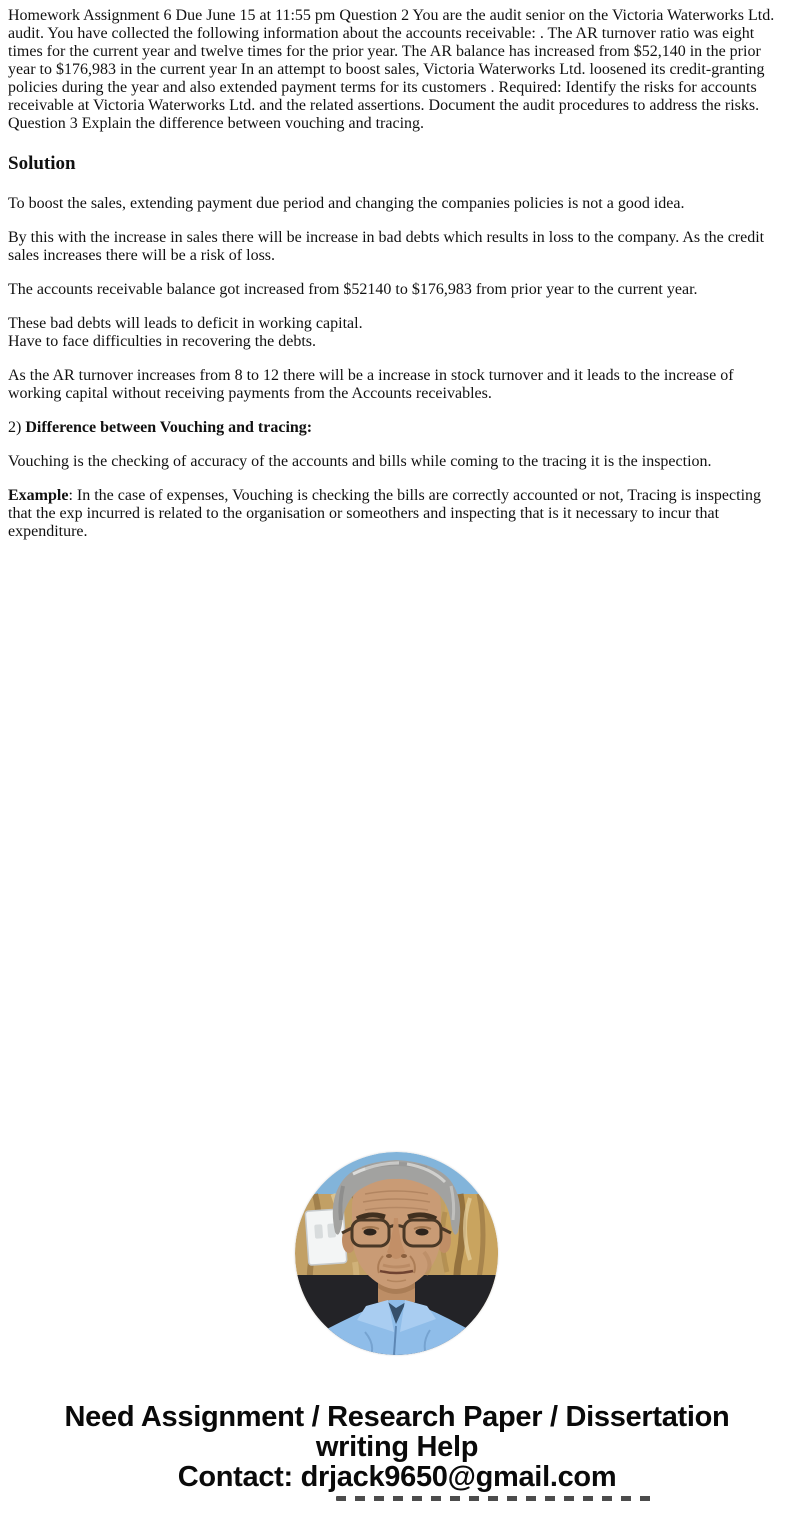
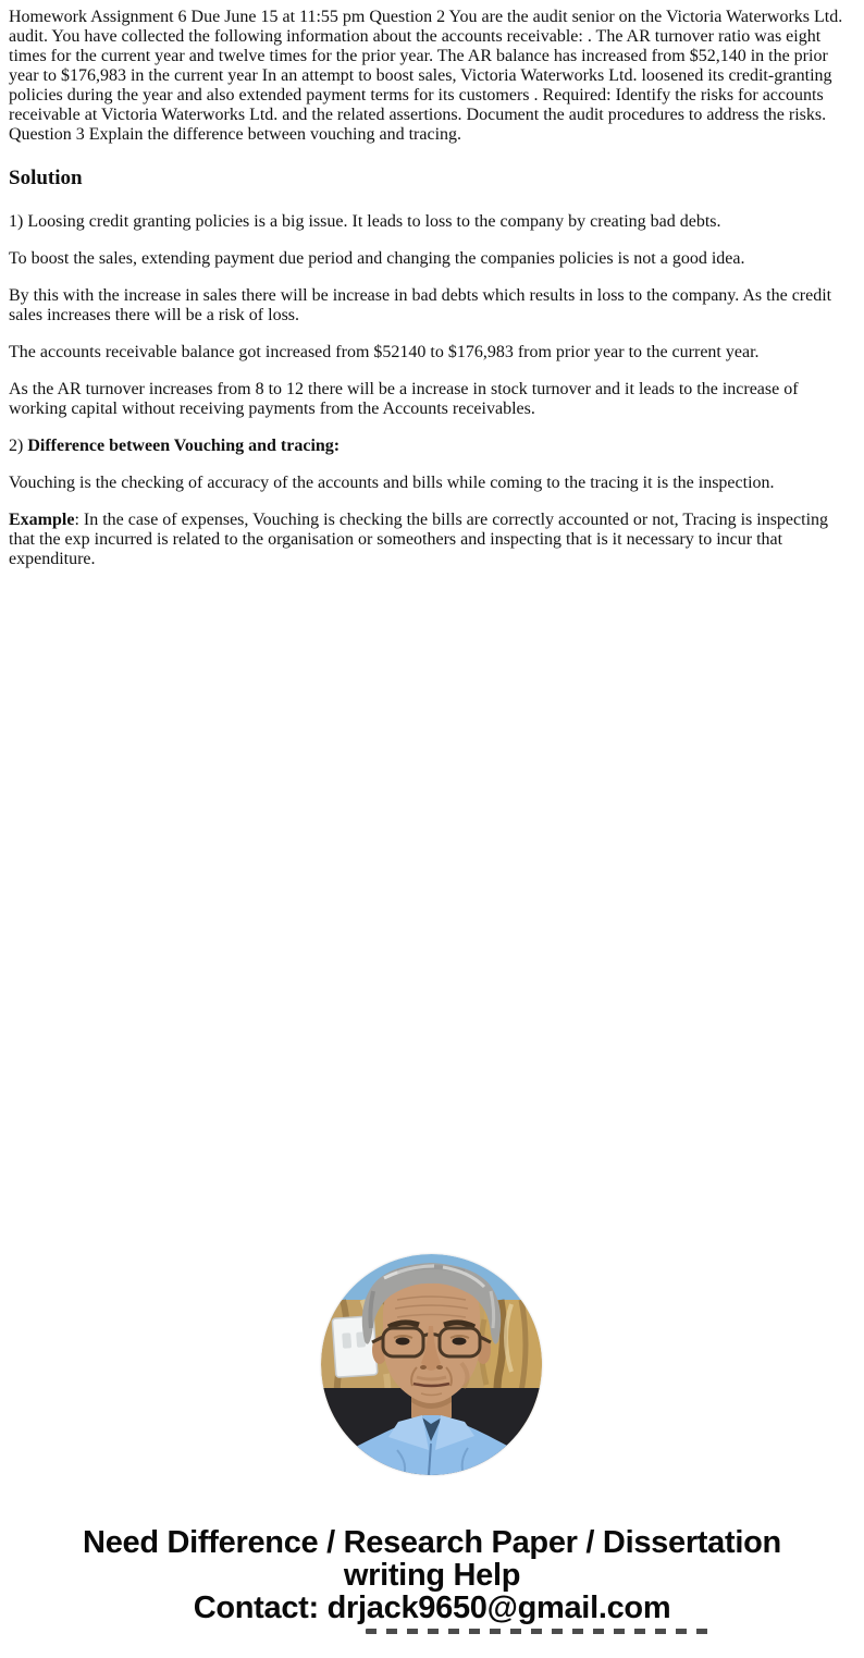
  Homework Assignment 6 Due June 15 at 11:55 pm Question 2 You are the audit senior on the Victoria Waterworks Ltd. audit. You have collected the following information about the accounts receivable: . The AR turnover ratio was eight times for the current year and twelve times for the prior year. The AR balance has increased from $52,140 in the prior year to $176,983 in the current year In an attempt to boost sales, Victoria Waterworks Ltd. loosened its credit-granting policies during the year and also extended payment terms for its customers . Required: Identify the risks for accounts receivable at Victoria Waterworks Ltd. and the related assertions. Document the audit procedures to address the risks. Question 3 Explain the difference between vouching and tracing.
  Solution
+ 1) Loosing credit granting policies is a big issue. It leads to loss to the company by creating bad debts.
  To boost the sales, extending payment due period and changing the companies policies is not a good idea.
  By this with the increase in sales there will be increase in bad debts which results in loss to the company. As the credit sales increases there will be a risk of loss.
  The accounts receivable balance got increased from $52140 to $176,983 from prior year to the current year.
- These bad debts will leads to deficit in working capital.
- Have to face difficulties in recovering the debts.
  As the AR turnover increases from 8 to 12 there will be a increase in stock turnover and it leads to the increase of working capital without receiving payments from the Accounts receivables.
  2) Difference between Vouching and tracing:
  Vouching is the checking of accuracy of the accounts and bills while coming to the tracing it is the inspection.
  Example: In the case of expenses, Vouching is checking the bills are correctly accounted or not, Tracing is inspecting that the exp incurred is related to the organisation or someothers and inspecting that is it necessary to incur that expenditure.
- Need Assignment / Research Paper / Dissertation
+ Need Difference / Research Paper / Dissertation
  writing Help
  Contact: drjack9650@gmail.com
